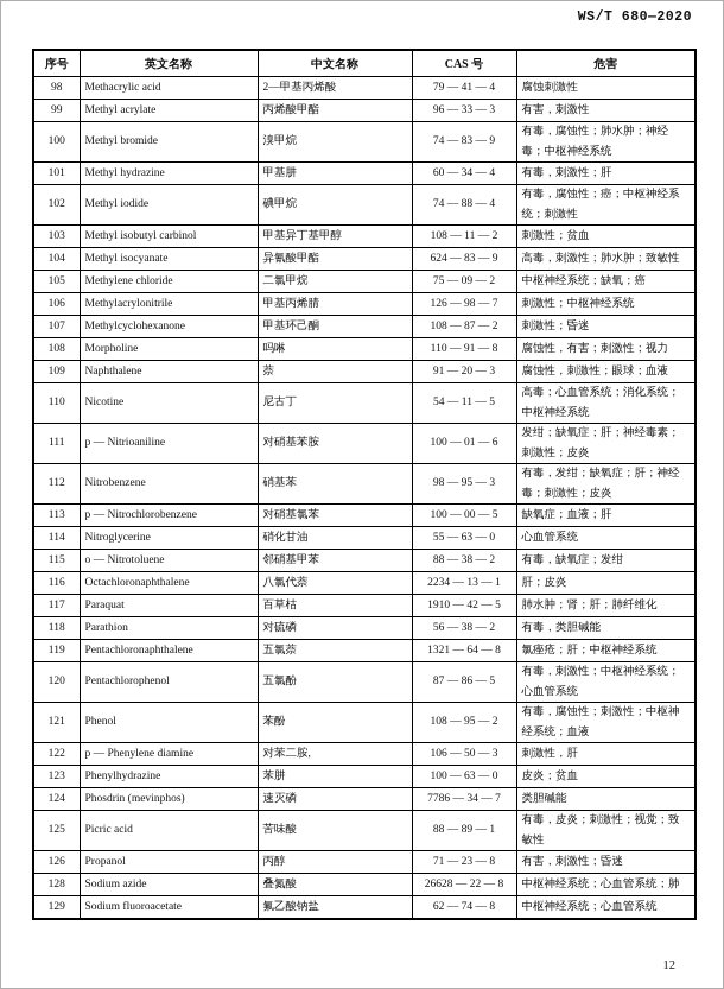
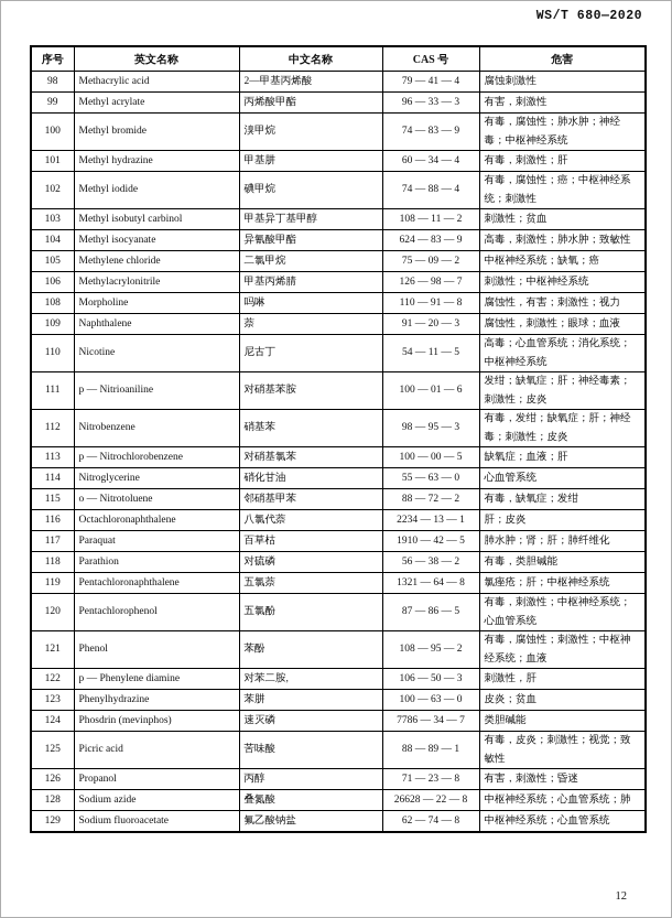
  WS/T 680—2020
  序号	英文名称	中文名称	CAS 号	危害
  98	Methacrylic acid	2—甲基丙烯酸	79 — 41 — 4	腐蚀刺激性
  99	Methyl acrylate	丙烯酸甲酯	96 — 33 — 3	有害，刺激性
  100	Methyl bromide	溴甲烷	74 — 83 — 9	有毒，腐蚀性；肺水肿；神经毒；中枢神经系统
  101	Methyl hydrazine	甲基肼	60 — 34 — 4	有毒，刺激性；肝
  102	Methyl iodide	碘甲烷	74 — 88 — 4	有毒，腐蚀性；癌；中枢神经系统；刺激性
  103	Methyl isobutyl carbinol	甲基异丁基甲醇	108 — 11 — 2	刺激性；贫血
  104	Methyl isocyanate	异氰酸甲酯	624 — 83 — 9	高毒，刺激性；肺水肿；致敏性
  105	Methylene chloride	二氯甲烷	75 — 09 — 2	中枢神经系统；缺氧；癌
  106	Methylacrylonitrile	甲基丙烯腈	126 — 98 — 7	刺激性；中枢神经系统
- 107	Methylcyclohexanone	甲基环己酮	108 — 87 — 2	刺激性；昏迷
  108	Morpholine	吗啉	110 — 91 — 8	腐蚀性，有害；刺激性；视力
  109	Naphthalene	萘	91 — 20 — 3	腐蚀性，刺激性；眼球；血液
  110	Nicotine	尼古丁	54 — 11 — 5	高毒；心血管系统；消化系统；中枢神经系统
  111	p — Nitrioaniline	对硝基苯胺	100 — 01 — 6	发绀；缺氧症；肝；神经毒素；刺激性；皮炎
  112	Nitrobenzene	硝基苯	98 — 95 — 3	有毒，发绀；缺氧症；肝；神经毒；刺激性；皮炎
  113	p — Nitrochlorobenzene	对硝基氯苯	100 — 00 — 5	缺氧症；血液；肝
  114	Nitroglycerine	硝化甘油	55 — 63 — 0	心血管系统
- 115	o — Nitrotoluene	邻硝基甲苯	88 — 38 — 2	有毒，缺氧症；发绀
+ 115	o — Nitrotoluene	邻硝基甲苯	88 — 72 — 2	有毒，缺氧症；发绀
  116	Octachloronaphthalene	八氯代萘	2234 — 13 — 1	肝；皮炎
  117	Paraquat	百草枯	1910 — 42 — 5	肺水肿；肾；肝；肺纤维化
  118	Parathion	对硫磷	56 — 38 — 2	有毒，类胆碱能
  119	Pentachloronaphthalene	五氯萘	1321 — 64 — 8	氯痤疮；肝；中枢神经系统
  120	Pentachlorophenol	五氯酚	87 — 86 — 5	有毒，刺激性；中枢神经系统；心血管系统
  121	Phenol	苯酚	108 — 95 — 2	有毒，腐蚀性；刺激性；中枢神经系统；血液
  122	p — Phenylene diamine	对苯二胺,	106 — 50 — 3	刺激性，肝
  123	Phenylhydrazine	苯肼	100 — 63 — 0	皮炎；贫血
  124	Phosdrin (mevinphos)	速灭磷	7786 — 34 — 7	类胆碱能
  125	Picric acid	苦味酸	88 — 89 — 1	有毒，皮炎；刺激性；视觉；致敏性
  126	Propanol	丙醇	71 — 23 — 8	有害，刺激性；昏迷
  128	Sodium azide	叠氮酸	26628 — 22 — 8	中枢神经系统；心血管系统；肺
  129	Sodium fluoroacetate	氟乙酸钠盐	62 — 74 — 8	中枢神经系统；心血管系统
  12
